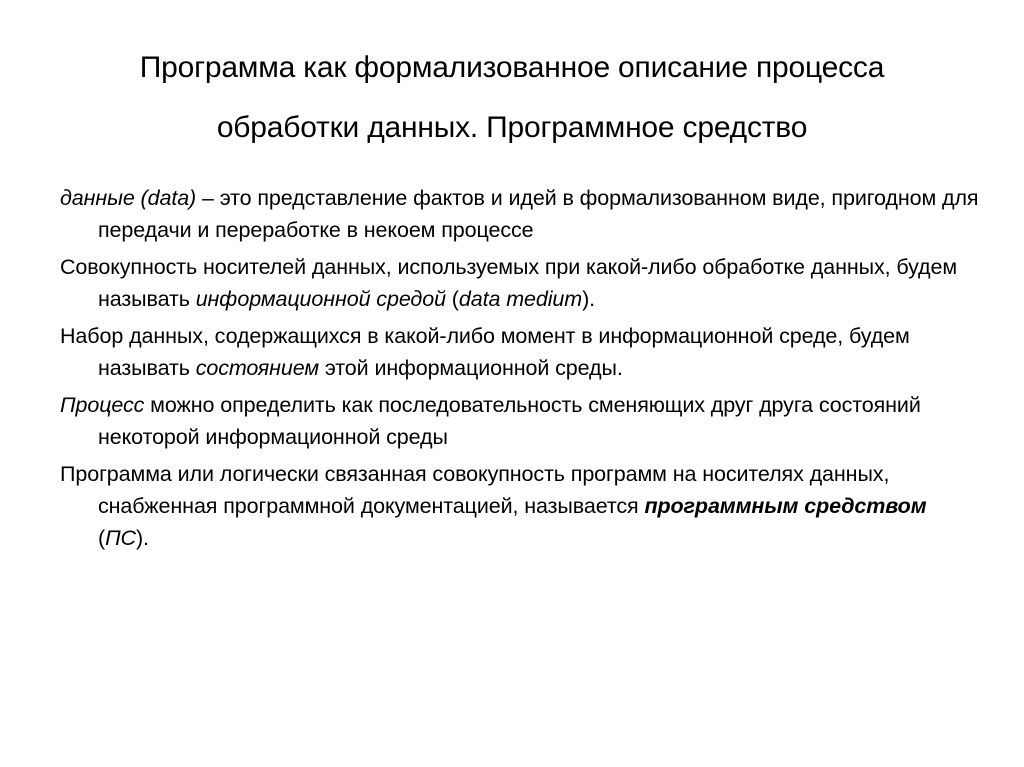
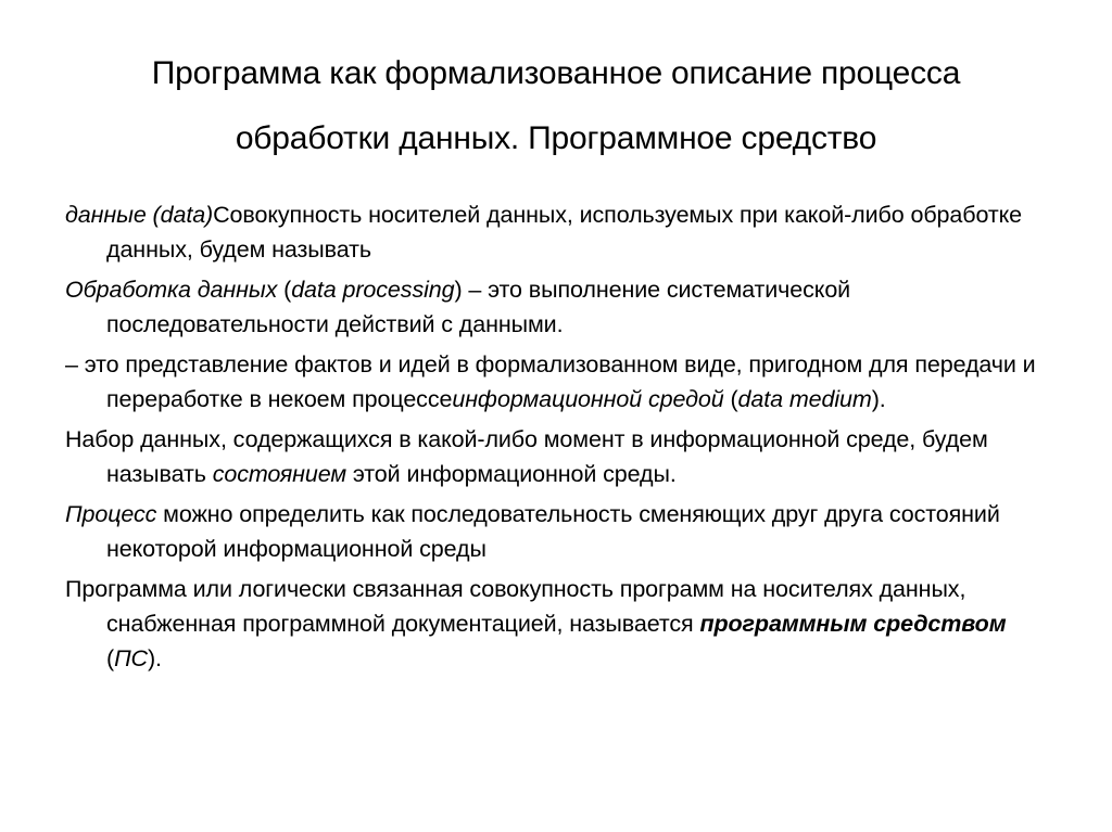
  Программа как формализованное описание процесса
  обработки данных. Программное средство
- данные (data) – это представление фактов и идей в формализованном виде, пригодном для передачи и переработке в некоем процессе
+ данные (data)Совокупность носителей данных, используемых при какой-либо обработке данных, будем называть
+ Обработка данных (data processing) – это выполнение систематической последовательности действий с данными.
- Совокупность носителей данных, используемых при какой-либо обработке данных, будем называть информационной средой (data medium).
+ – это представление фактов и идей в формализованном виде, пригодном для передачи и переработке в некоем процессеинформационной средой (data medium).
  Набор данных, содержащихся в какой-либо момент в информационной среде, будем называть состоянием этой информационной среды.
  Процесс можно определить как последовательность сменяющих друг друга состояний некоторой информационной среды
  Программа или логически связанная совокупность программ на носителях данных, снабженная программной документацией, называется программным средством (ПС).
